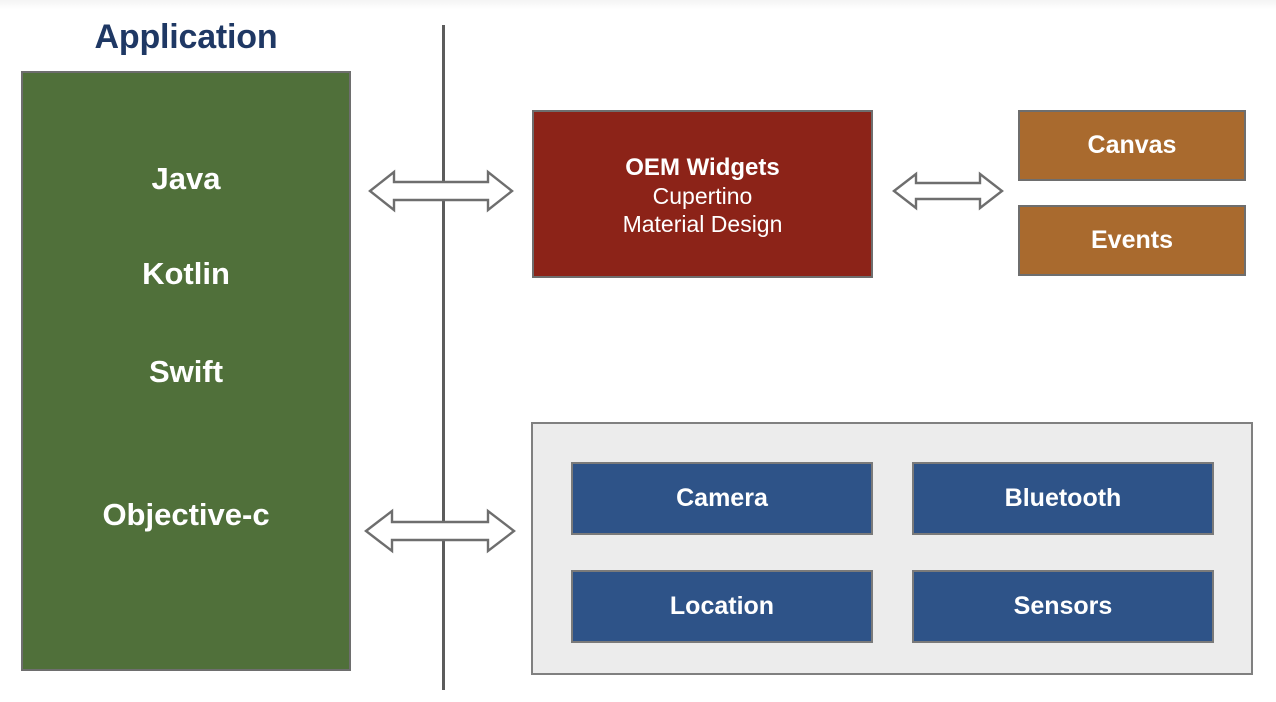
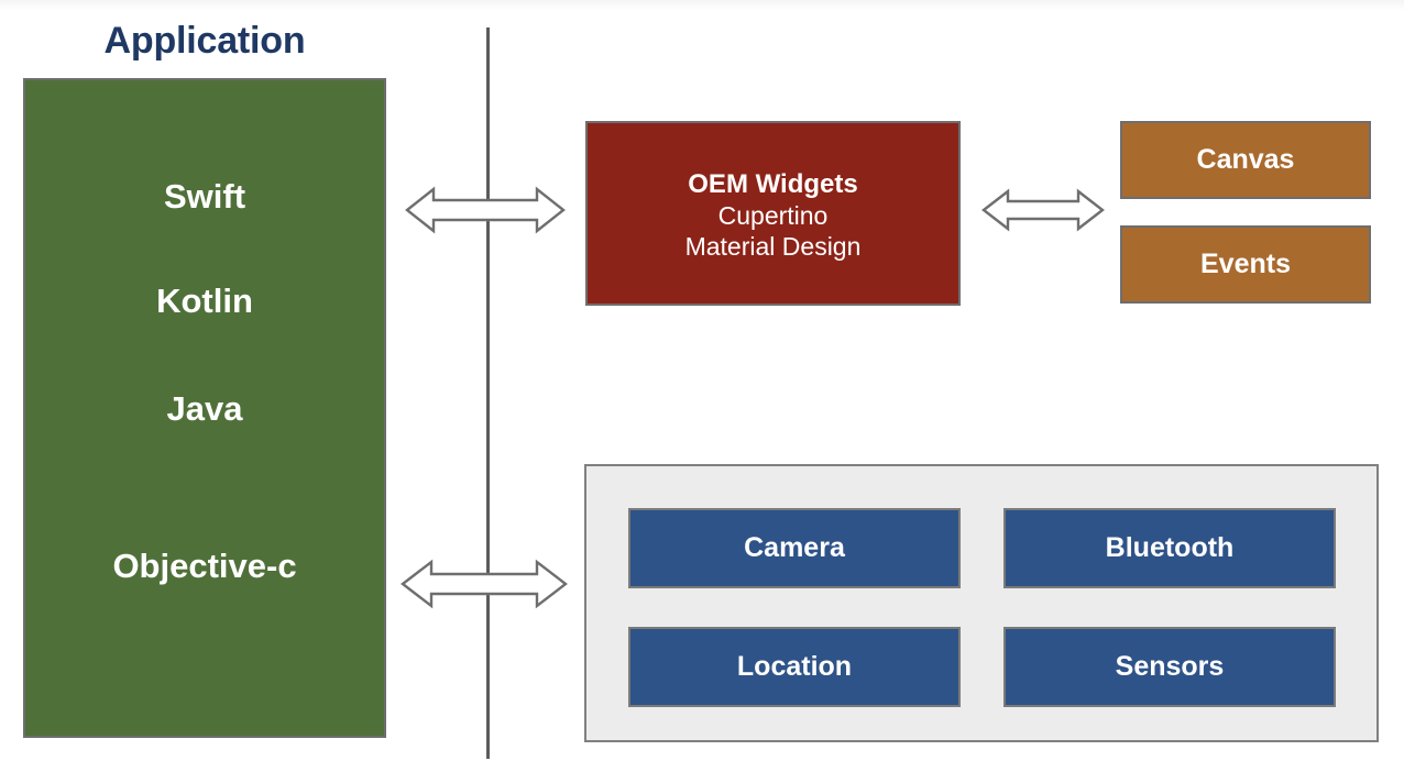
  Application
- Java
+ Swift
  Kotlin
- Swift
+ Java
  Objective-c
  OEM Widgets
  Cupertino
  Material Design
  Canvas
  Events
  Camera
  Bluetooth
  Location
  Sensors
